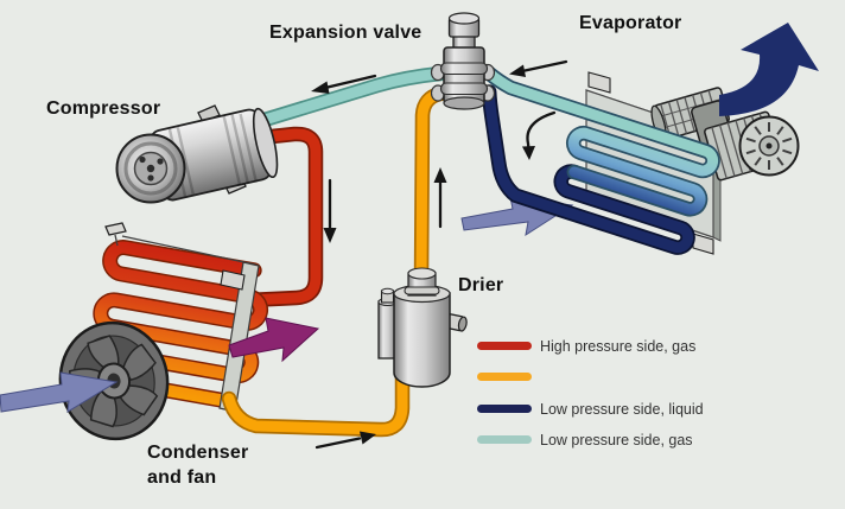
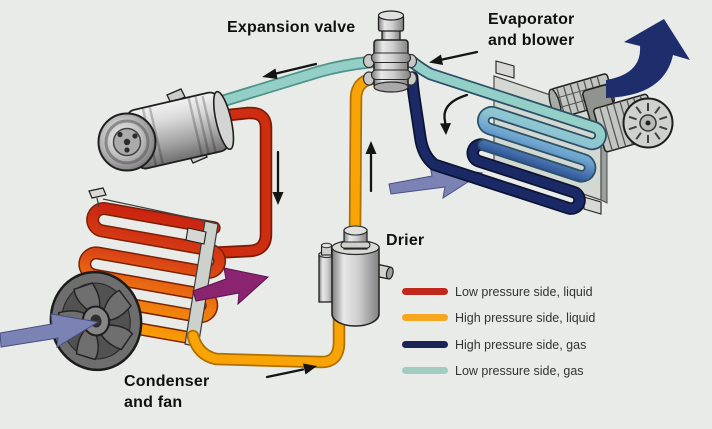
- Compressor
  Expansion valve
  Evaporator
+ and blower
  Drier
  Condenser
  and fan
- High pressure side, gas
+ Low pressure side, liquid
+ High pressure side, liquid
- Low pressure side, liquid
+ High pressure side, gas
  Low pressure side, gas
